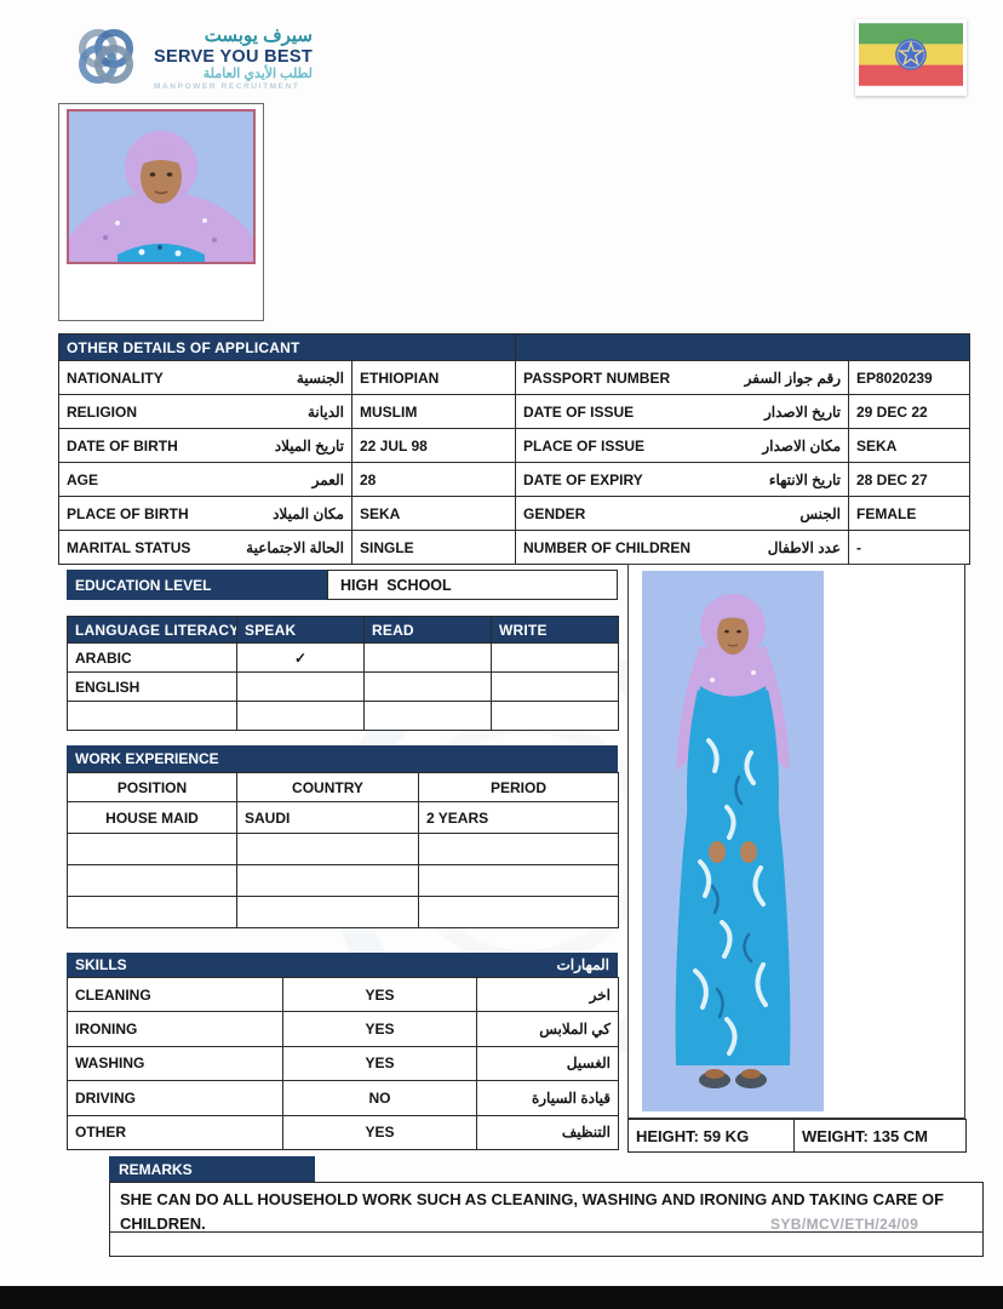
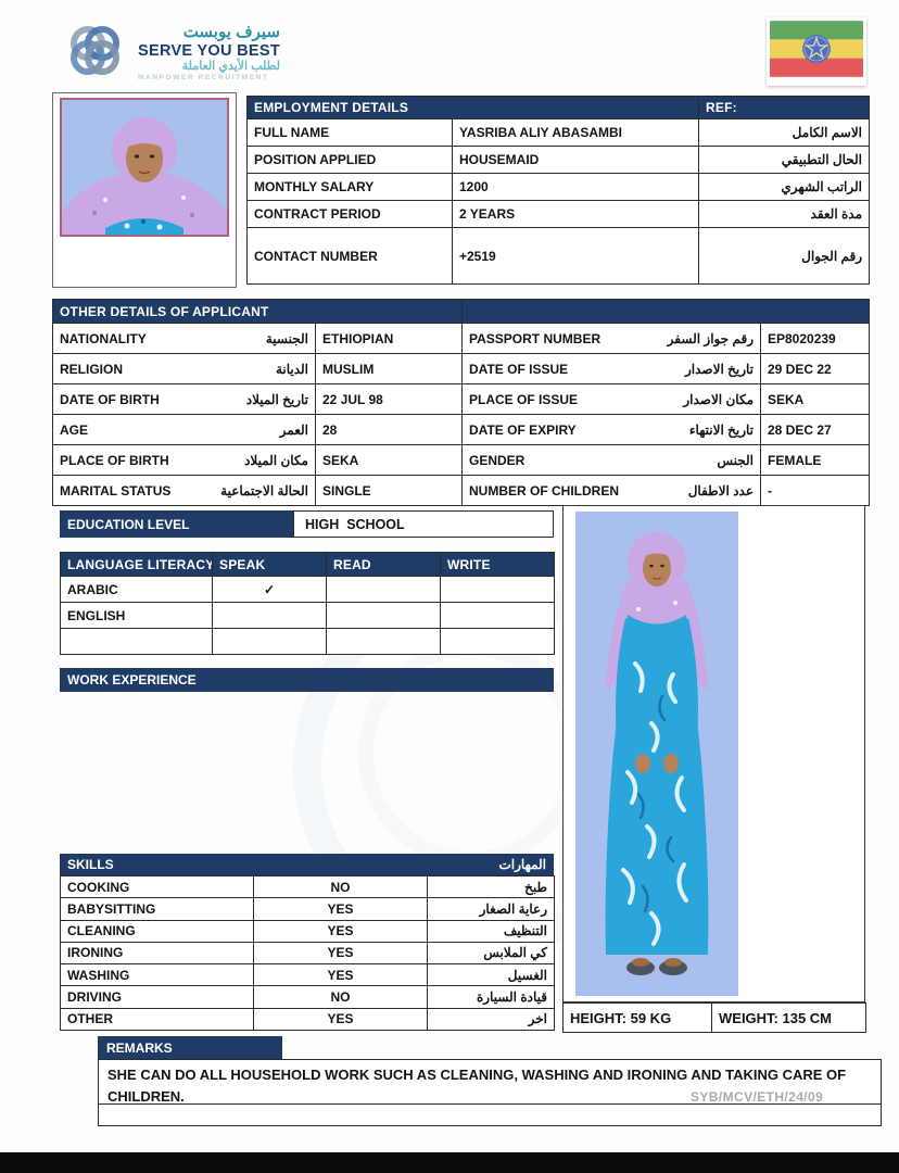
  سيرف يوبست
  SERVE YOU BEST
  لطلب الأيدي العاملة
+ EMPLOYMENT DETAILS	REF:
+ FULL NAME	YASRIBA ALIY ABASAMBI	الاسم الكامل
+ POSITION APPLIED	HOUSEMAID	الحال التطبيقي
+ MONTHLY SALARY	1200	الراتب الشهري
+ CONTRACT PERIOD	2 YEARS	مدة العقد
+ CONTACT NUMBER	+2519	رقم الجوال
  OTHER DETAILS OF APPLICANT
  NATIONALITY الجنسية	ETHIOPIAN	PASSPORT NUMBER رقم جواز السفر	EP8020239
  RELIGION الديانة	MUSLIM	DATE OF ISSUE تاريخ الاصدار	29 DEC 22
  DATE OF BIRTH تاريخ الميلاد	22 JUL 98	PLACE OF ISSUE مكان الاصدار	SEKA
  AGE العمر	28	DATE OF EXPIRY تاريخ الانتهاء	28 DEC 27
  PLACE OF BIRTH مكان الميلاد	SEKA	GENDER الجنس	FEMALE
  MARITAL STATUS الحالة الاجتماعية	SINGLE	NUMBER OF CHILDREN عدد الاطفال	-
  EDUCATION LEVEL
  HIGH SCHOOL
  LANGUAGE LITERACY	SPEAK	READ	WRITE
  ARABIC	✓
  ENGLISH
  WORK EXPERIENCE
- POSITION	COUNTRY	PERIOD
- HOUSE MAID	SAUDI	2 YEARS
  SKILLS
  المهارات
+ COOKING	NO	طبخ
+ BABYSITTING	YES	رعاية الصغار
- CLEANING	YES	اخر
+ CLEANING	YES	التنظيف
  IRONING	YES	كي الملابس
  WASHING	YES	الغسيل
  DRIVING	NO	قيادة السيارة
- OTHER	YES	التنظيف
+ OTHER	YES	اخر
  HEIGHT: 59 KG	WEIGHT: 135 CM
  REMARKS
  SHE CAN DO ALL HOUSEHOLD WORK SUCH AS CLEANING, WASHING AND IRONING AND TAKING CARE OF CHILDREN.
  SYB/MCV/ETH/24/09
